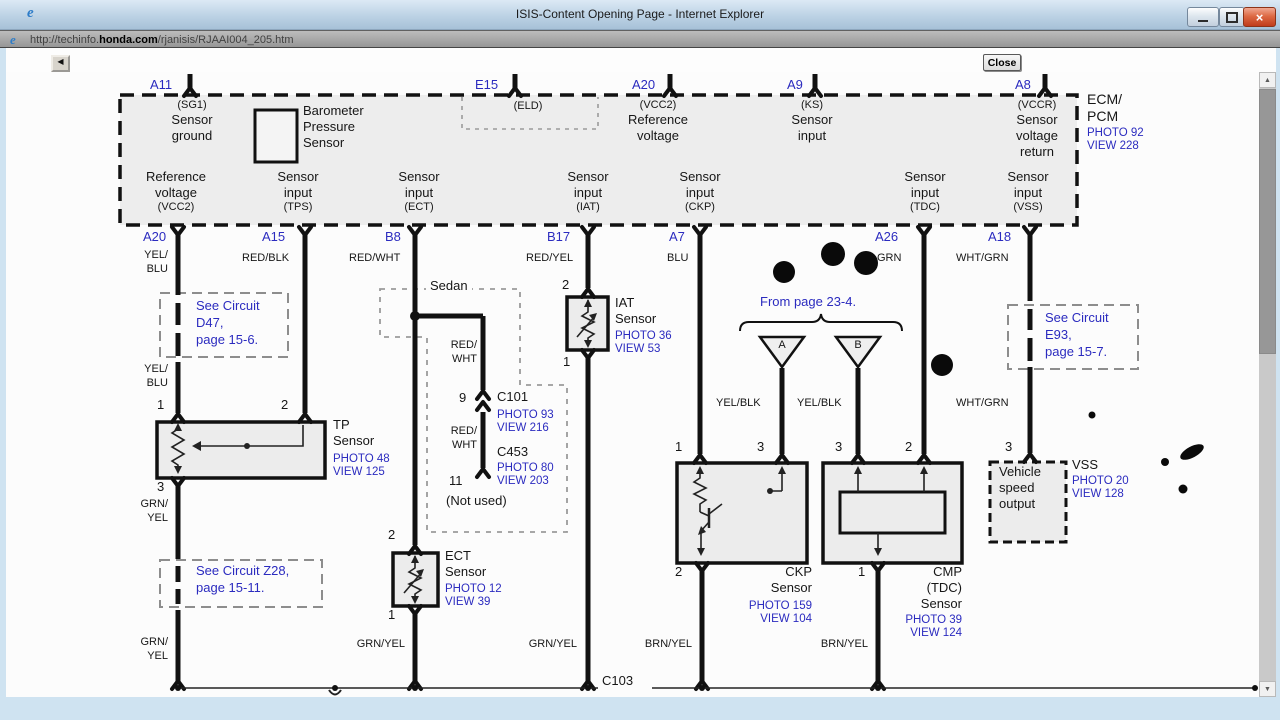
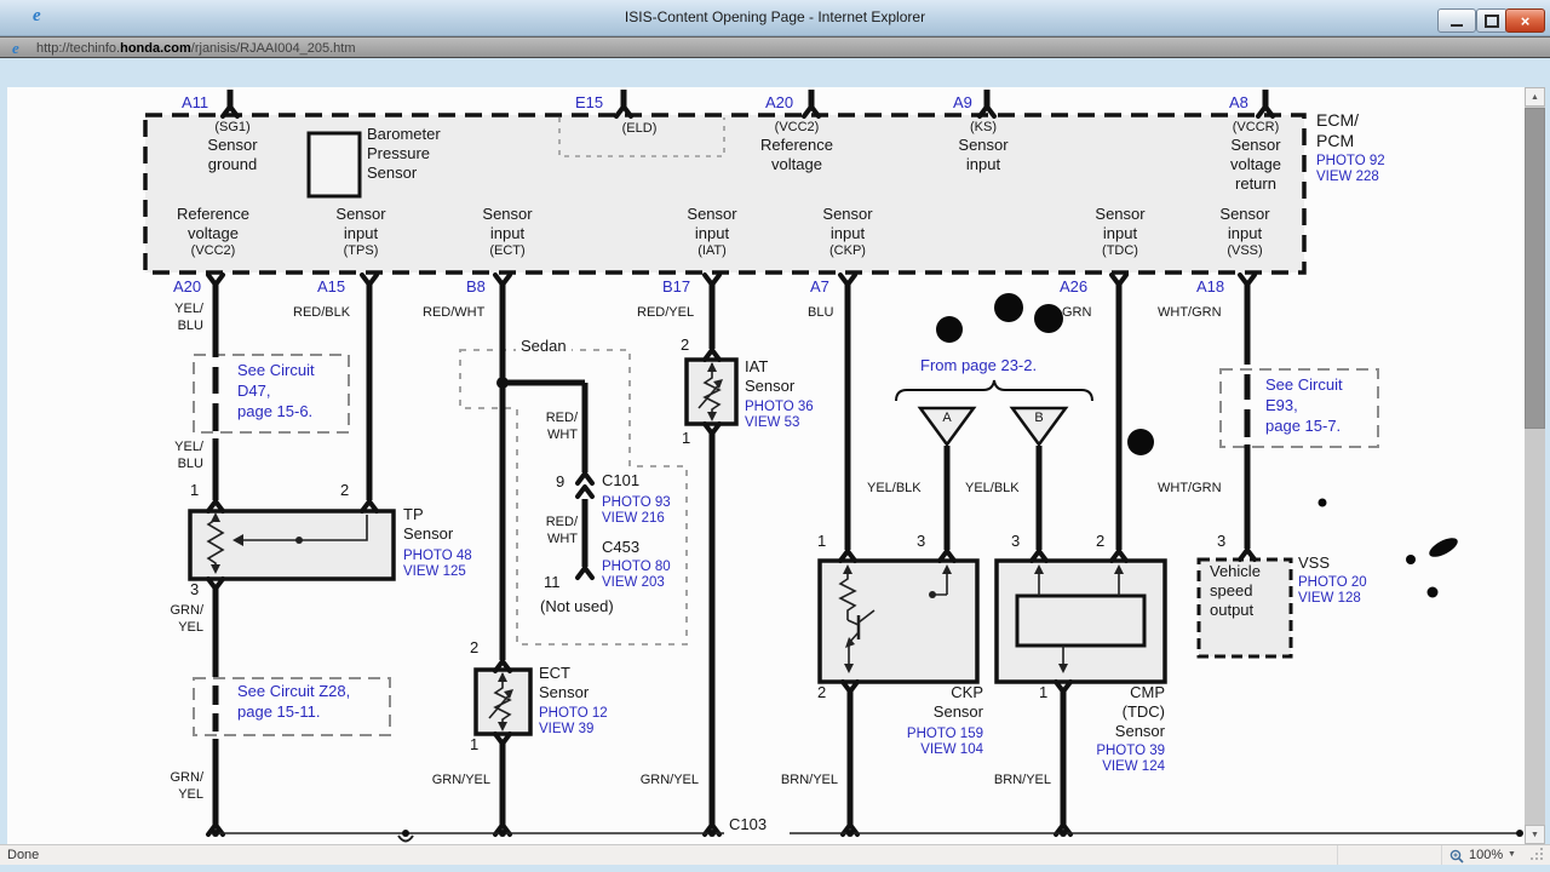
  e
  ISIS-Content Opening Page - Internet Explorer
  ×
  e
  http://techinfo.honda.com/rjanisis/RJAAI004_205.htm
- ◀
- Close
  A11
  E15
  A20
  A9
  A8
  (SG1)
  Sensor
  ground
  Barometer
  Pressure
  Sensor
  (ELD)
  (VCC2)
  Reference
  voltage
  (KS)
  Sensor
  input
  (VCCR)
  Sensor
  voltage
  return
  ECM/
  PCM
  PHOTO 92
  VIEW 228
  Reference
  voltage
  (VCC2)
  Sensor
  input
  (TPS)
  Sensor
  input
  (ECT)
  Sensor
  input
  (IAT)
  Sensor
  input
  (CKP)
  Sensor
  input
  (TDC)
  Sensor
  input
  (VSS)
  A20
  A15
  B8
  B17
  A7
  A26
  A18
  YEL/
  BLU
  RED/BLK
  RED/WHT
  RED/YEL
  BLU
  GRN
  WHT/GRN
  See Circuit
  D47,
  page 15-6.
  YEL/
  BLU
  1
  2
  TP
  Sensor
  PHOTO 48
  VIEW 125
  3
  GRN/
  YEL
  See Circuit Z28,
  page 15-11.
  GRN/
  YEL
  Sedan
  RED/
  WHT
  9
  C101
  PHOTO 93
  VIEW 216
  RED/
  WHT
  C453
  PHOTO 80
  VIEW 203
  11
  (Not used)
  2
  ECT
  Sensor
  PHOTO 12
  VIEW 39
  1
  GRN/YEL
  2
  IAT
  Sensor
  PHOTO 36
  VIEW 53
  1
  GRN/YEL
- From page 23-4.
+ From page 23-2.
  A
  B
  YEL/BLK
  YEL/BLK
  1
  3
  2
  CKP
  Sensor
  PHOTO 159
  VIEW 104
  BRN/YEL
  3
  2
  1
  CMP
  (TDC)
  Sensor
  PHOTO 39
  VIEW 124
  BRN/YEL
  See Circuit
  E93,
  page 15-7.
  WHT/GRN
  3
  Vehicle
  speed
  output
  VSS
  PHOTO 20
  VIEW 128
  C103
+ Done
+ 100%
